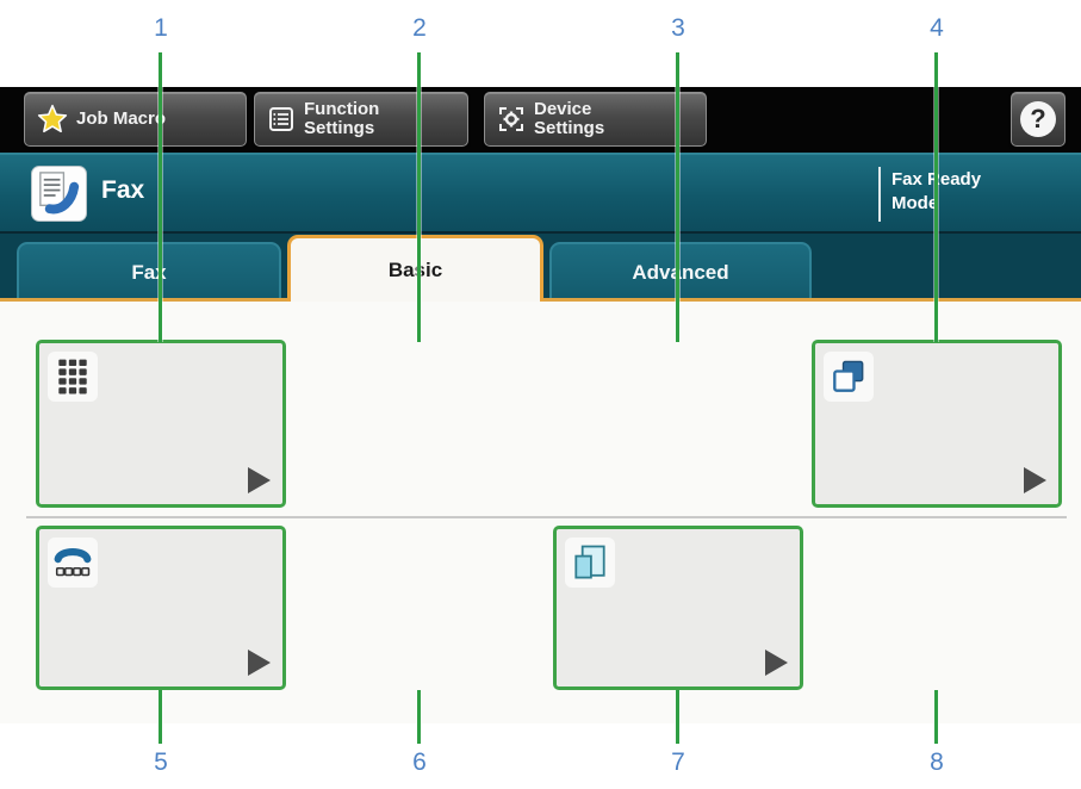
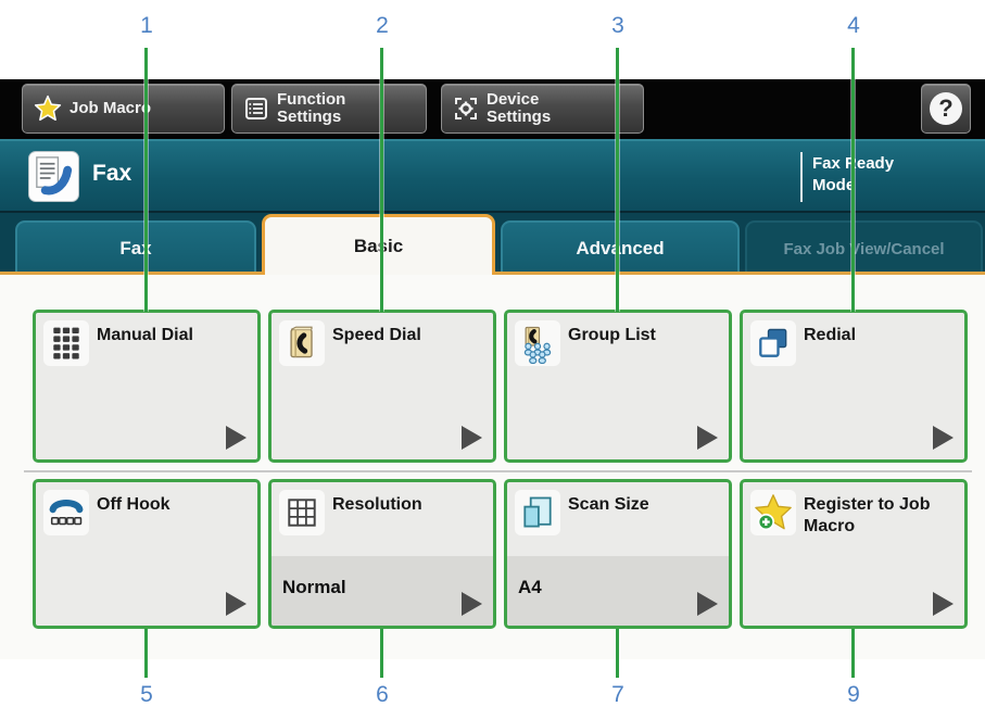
  1
  2
  3
  4
  5
  6
  7
- 8
+ 9
  Job Macr
  Function
  Settings
  Device
  Settings
  ?
  Fax
  Faxeady
  Mode
  Baic
  Advnced
+ Fax Job View/Cancel
+ Manual Dial
+ Speed Dial
+ Group List
+ Redial
+ Off Hook
+ Resolution
+ Normal
+ Scan Size
+ A4
+ Register to Job Macro
